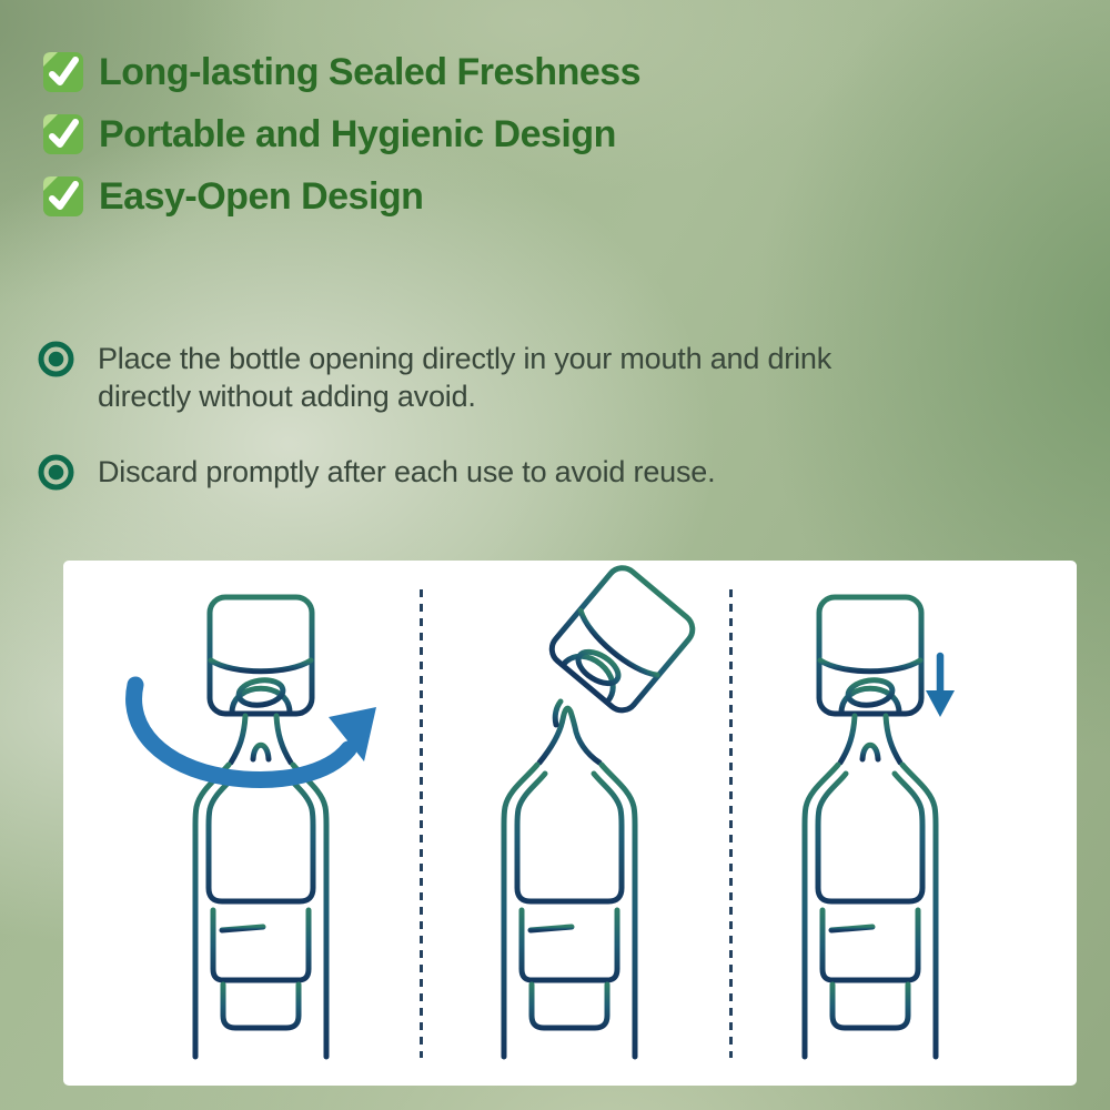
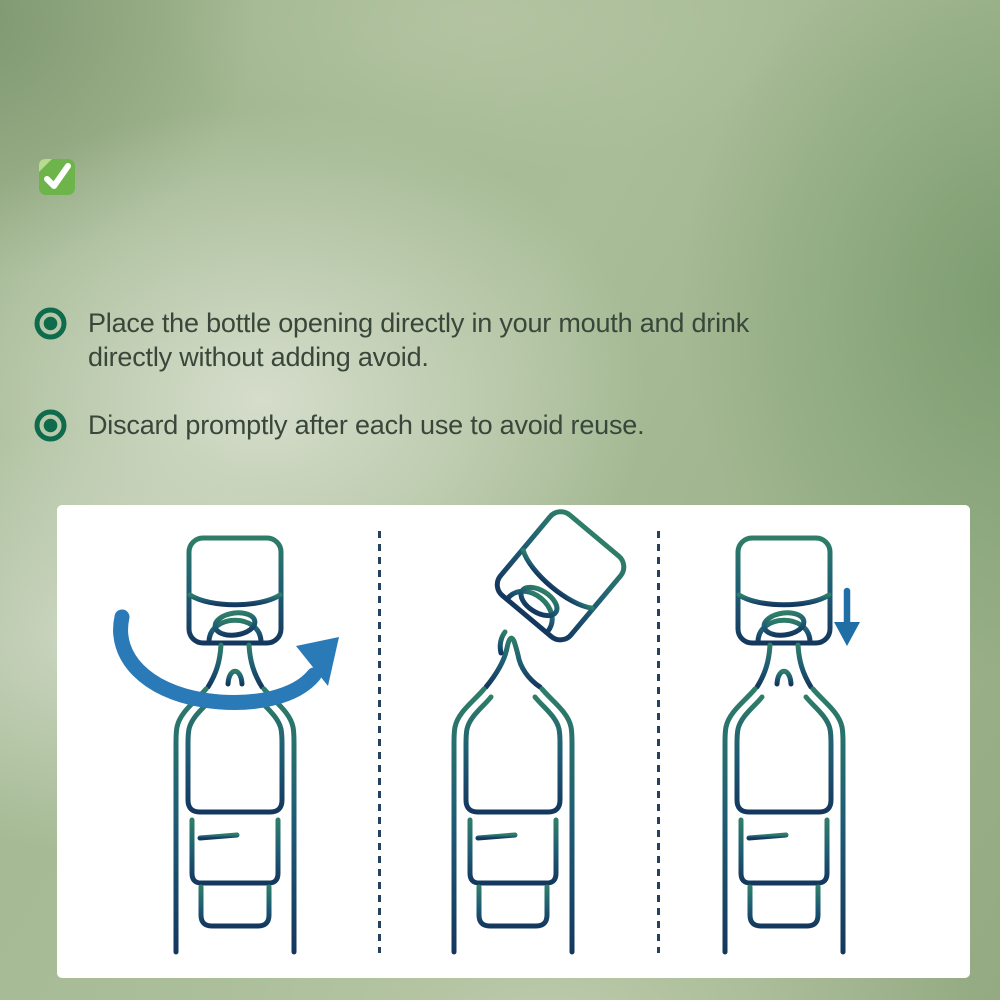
- Long-lasting Sealed Freshness
- Portable and Hygienic Design
- Easy-Open Design
  Place the bottle opening directly in your mouth and drink directly without adding avoid.
  Discard promptly after each use to avoid reuse.
